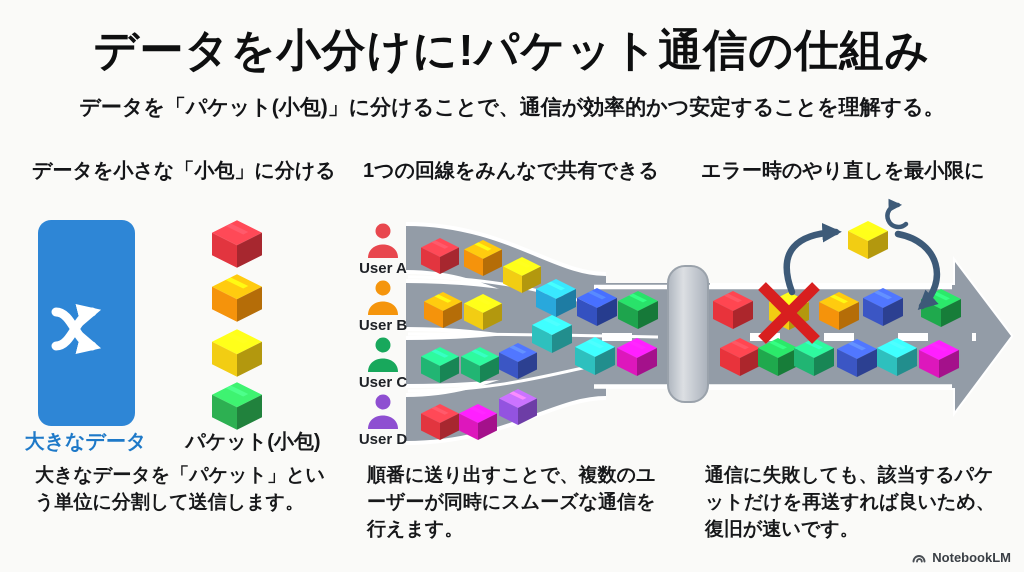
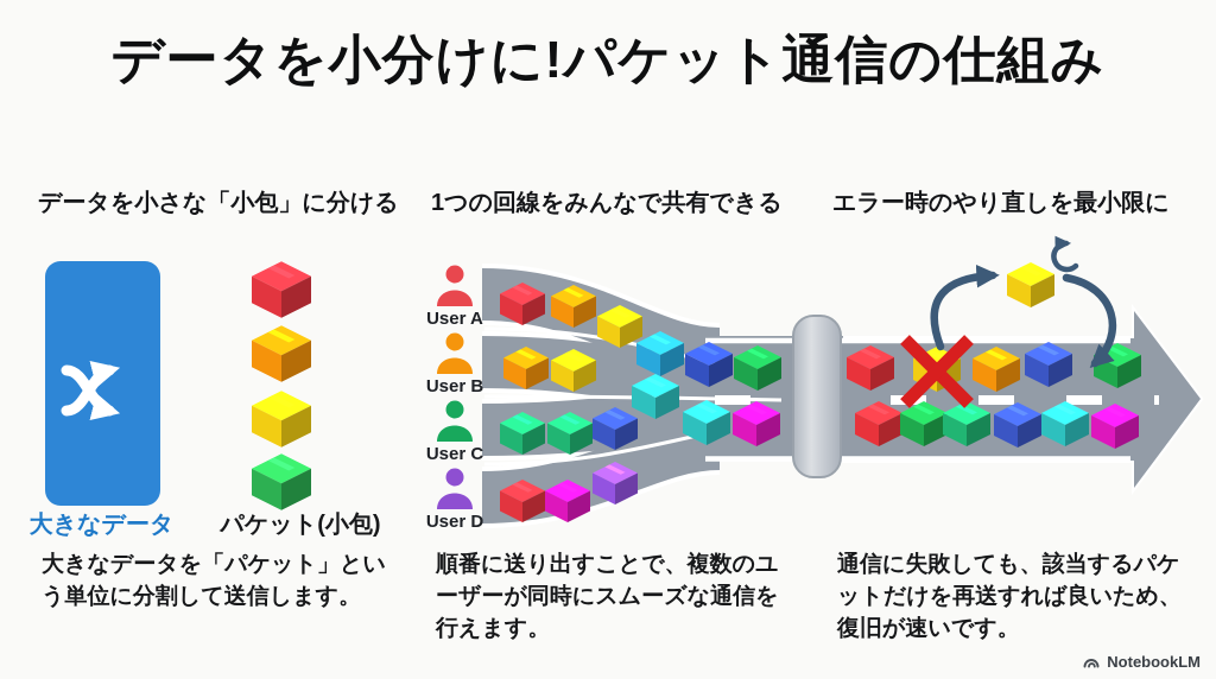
  データを小分けに!パケット通信の仕組み
- データを「パケット(小包)」に分けることで、通信が効率的かつ安定することを理解する。
  データを小さな「小包」に分ける
  1つの回線をみんなで共有できる
  エラー時のやり直しを最小限に
  User A
  User B
  User C
  User D
  大きなデータ
  パケット(小包)
  大きなデータを「パケット」という単位に分割して送信します。
  順番に送り出すことで、複数のユーザーが同時にスムーズな通信を行えます。
  通信に失敗しても、該当するパケットだけを再送すれば良いため、復旧が速いです。
  NotebookLM
